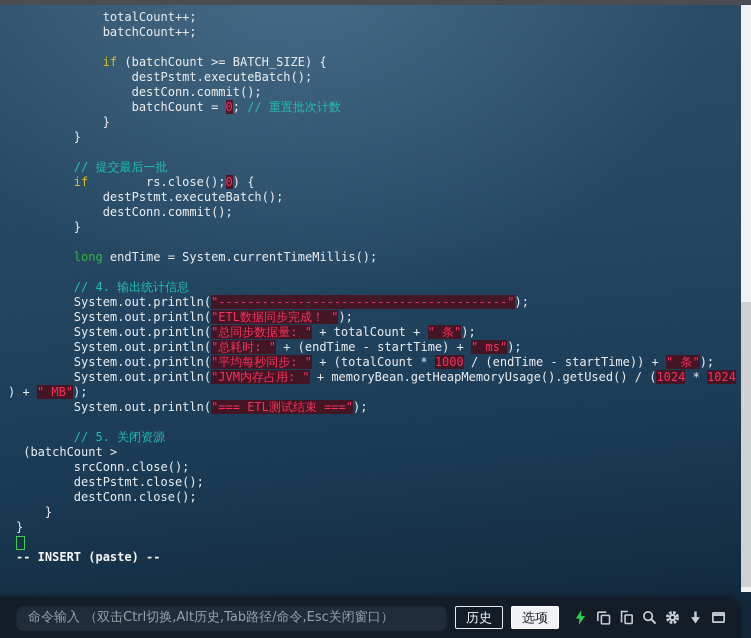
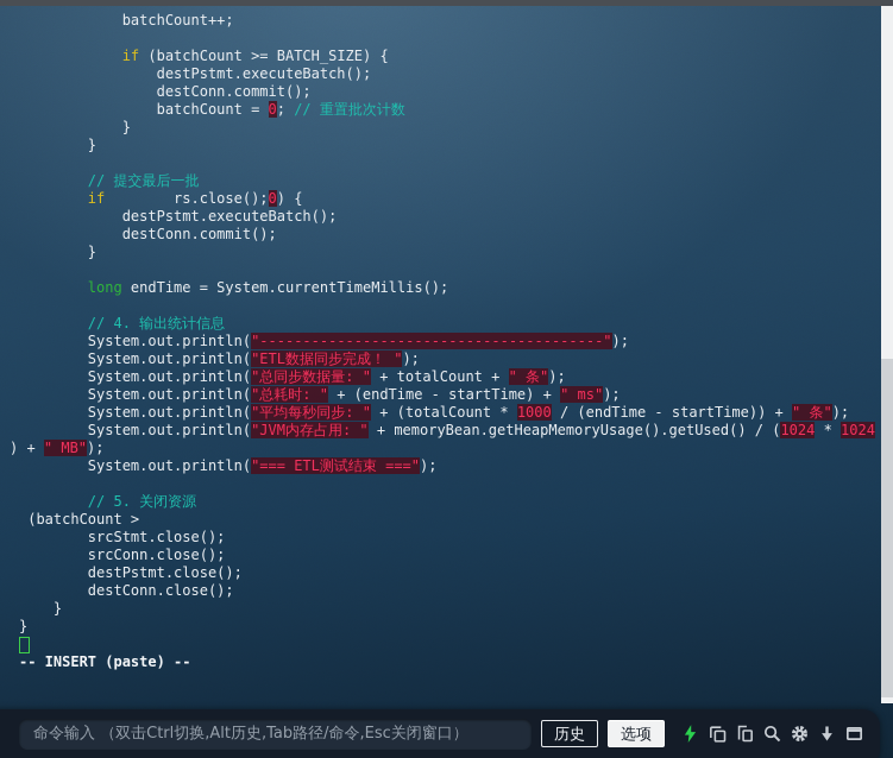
- totalCount++;
  batchCount++;
  if (batchCount >= BATCH_SIZE) {
  destPstmt.executeBatch();
  destConn.commit();
  batchCount = 0; // 重置批次计数
  }
  }
  // 提交最后一批
  if rs.close();0) {
  destPstmt.executeBatch();
  destConn.commit();
  }
  long endTime = System.currentTimeMillis();
  // 4. 输出统计信息
  System.out.println("----------------------------------------");
  System.out.println("ETL数据同步完成！ ");
  System.out.println("总同步数据量: " + totalCount + " 条");
  System.out.println("总耗时: " + (endTime - startTime) + " ms");
  System.out.println("平均每秒同步: " + (totalCount * 1000 / (endTime - startTime)) + " 条");
  System.out.println("JVM内存占用: " + memoryBean.getHeapMemoryUsage().getUsed() / (1024 * 1024
  ) + " MB");
  System.out.println("=== ETL测试结束 ===");
  // 5. 关闭资源
  (batchCount >
+ srcStmt.close();
  srcConn.close();
  destPstmt.close();
  destConn.close();
  }
  }
  -- INSERT (paste) --
  命令输入 （双击Ctrl切换,Alt历史,Tab路径/命令,Esc关闭窗口）
  历史
  选项
